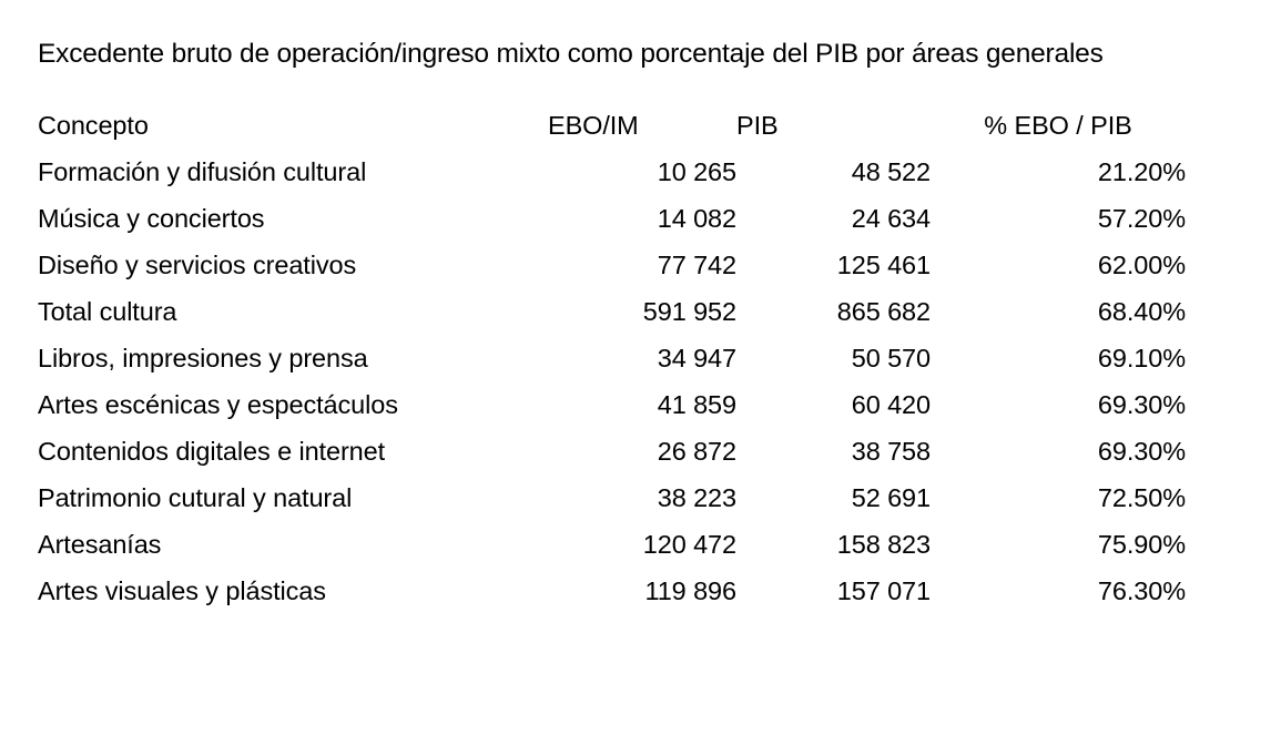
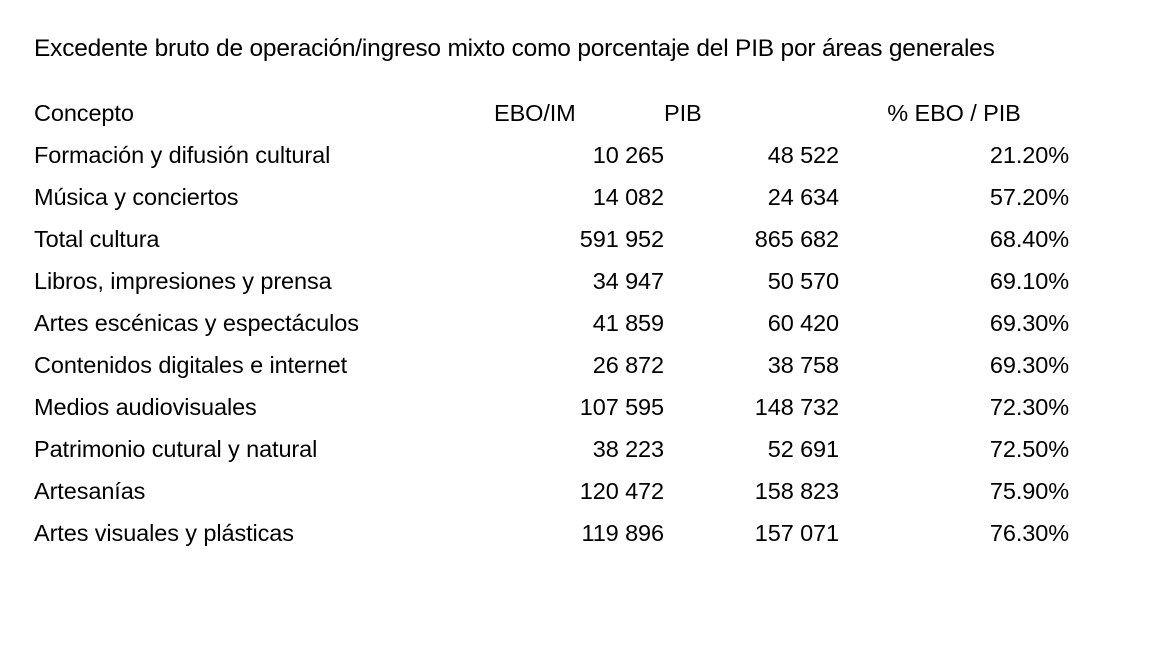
  Excedente bruto de operación/ingreso mixto como porcentaje del PIB por áreas generales
  Concepto	EBO/IM	PIB	% EBO / PIB
  Formación y difusión cultural	10 265	48 522	21.20%
  Música y conciertos	14 082	24 634	57.20%
- Diseño y servicios creativos	77 742	125 461	62.00%
  Total cultura	591 952	865 682	68.40%
  Libros, impresiones y prensa	34 947	50 570	69.10%
  Artes escénicas y espectáculos	41 859	60 420	69.30%
  Contenidos digitales e internet	26 872	38 758	69.30%
+ Medios audiovisuales	107 595	148 732	72.30%
  Patrimonio cutural y natural	38 223	52 691	72.50%
  Artesanías	120 472	158 823	75.90%
  Artes visuales y plásticas	119 896	157 071	76.30%
